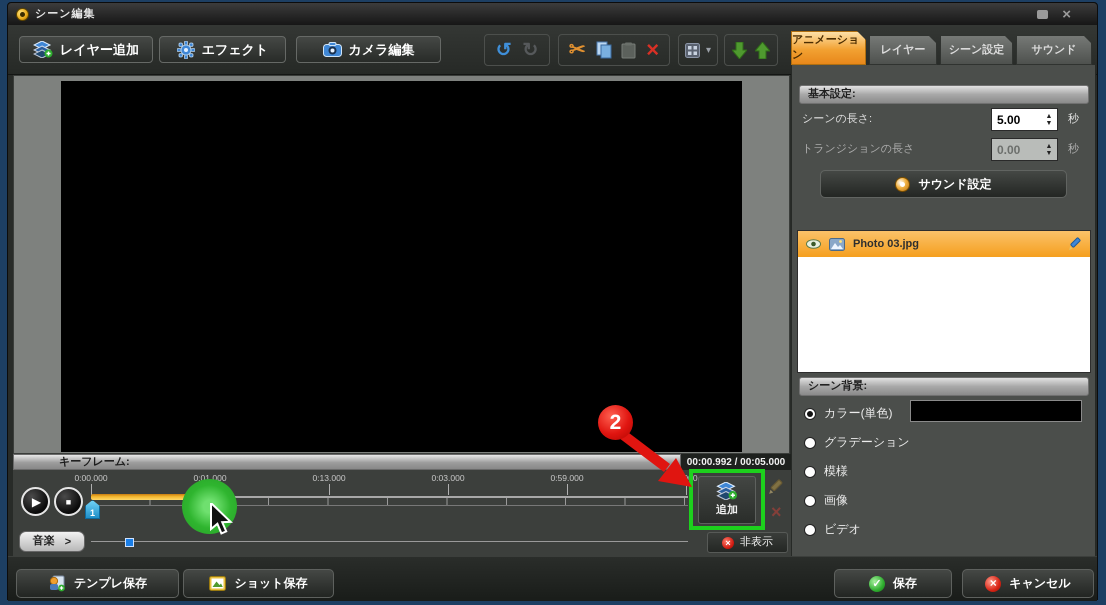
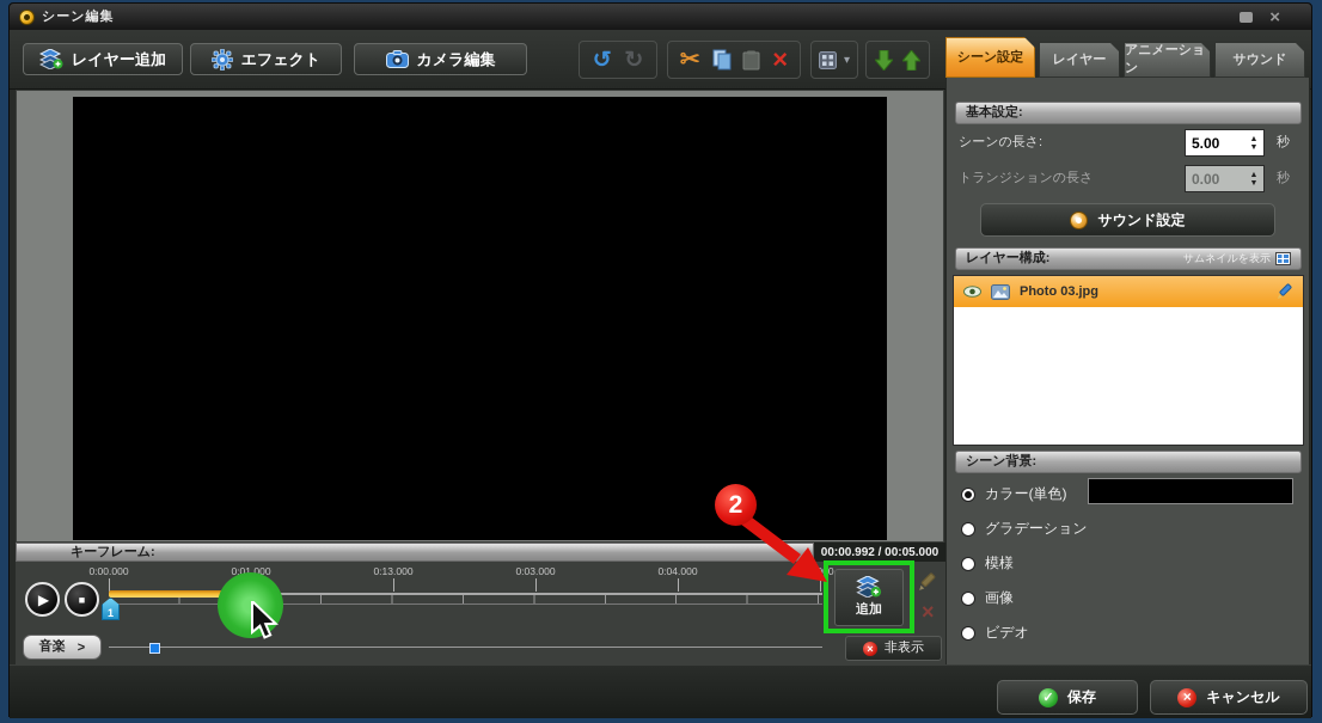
  シーン編集
  ×
  レイヤー追加
  エフェクト
  カメラ編集
  ↺
  ↻
  ✂
  ×
  ▾
- アニメーション
+ シーン設定
  レイヤー
- シーン設定
+ アニメーション
  サウンド
  基本設定:
  シーンの長さ:
  5.00
  秒
  トランジションの長さ
  0.00
  秒
  サウンド設定
+ レイヤー構成:
+ サムネイルを表示
  Photo 03.jpg
  シーン背景:
  カラー(単色)
  グラデーション
  模様
  画像
  ビデオ
  キーフレーム:
  00:00.992 / 00:05.000
  ▶
  ■
  0:00.000
  0:01.000
  0:13.000
  0:03.000
- 0:59.000
+ 0:04.000
  1
  音楽
  >
  追加
  ×
  ×
  非表示
- テンプレ保存
- ショット保存
  ✓
  保存
  ×
  キャンセル
  2
